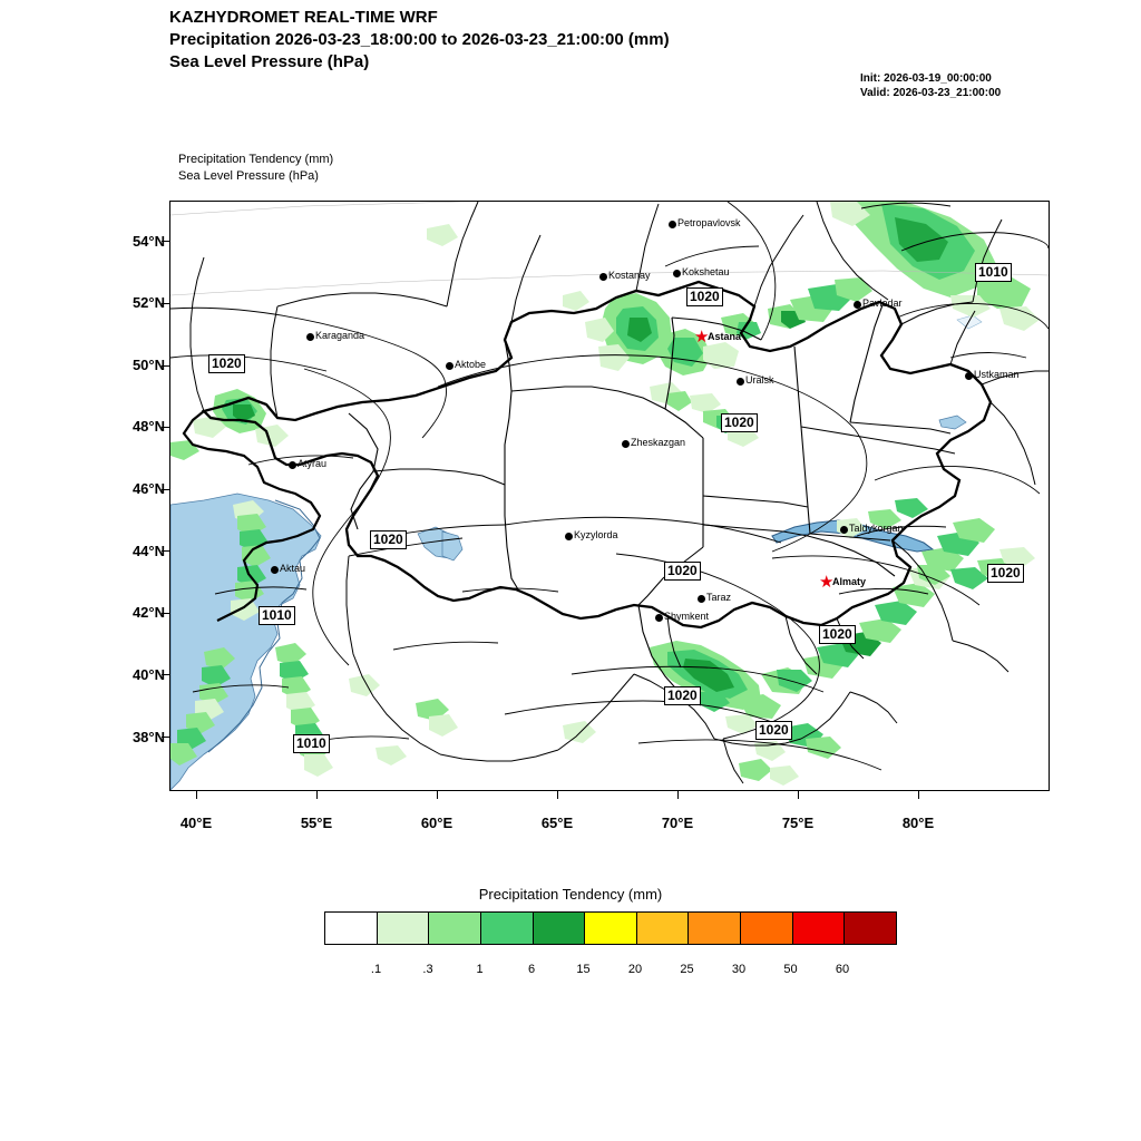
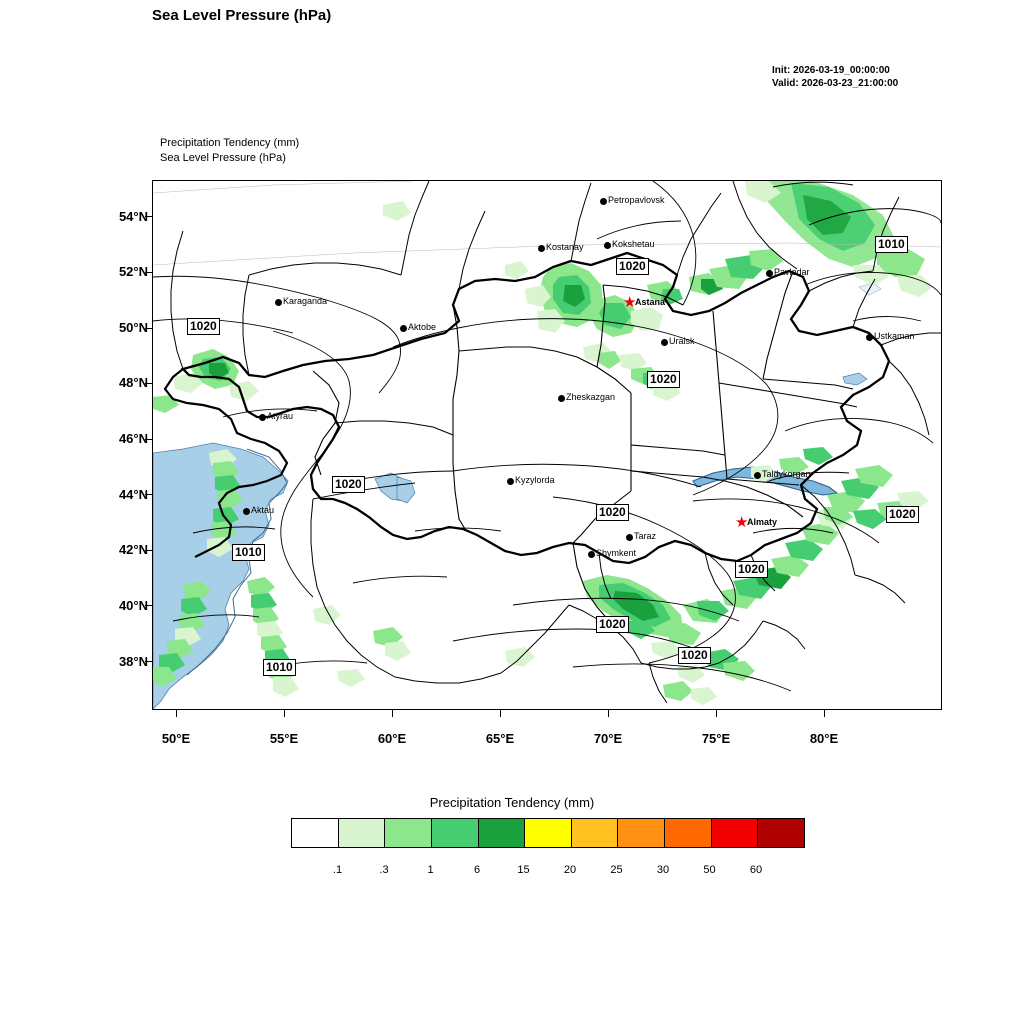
- KAZHYDROMET REAL-TIME WRF
- Precipitation 2026-03-23_18:00:00 to 2026-03-23_21:00:00 (mm)
  Sea Level Pressure (hPa)
  Init: 2026-03-19_00:00:00
  Valid: 2026-03-23_21:00:00
  Precipitation Tendency (mm)
  Sea Level Pressure (hPa)
  Karaganda
  Aktobe
  Kostanay
  Petropavlovsk
  Kokshetau
  Pavlodar
  ★
  Astana
  Uralsk
  Ustkaman
  Atyrau
  Zheskazgan
  Aktau
  Kyzylorda
  Taldykorgan
  ★
  Almaty
  Taraz
  Shymkent
  1010
  1020
  1020
  1020
  1020
  1020
  1020
  1010
  1020
  1020
  1020
  1010
  54°N
  52°N
  50°N
  48°N
  46°N
  44°N
  42°N
  40°N
  38°N
- 40°E
+ 50°E
  55°E
  60°E
  65°E
  70°E
  75°E
  80°E
  Precipitation Tendency (mm)
  .1
  .3
  1
  6
  15
  20
  25
  30
  50
  60
